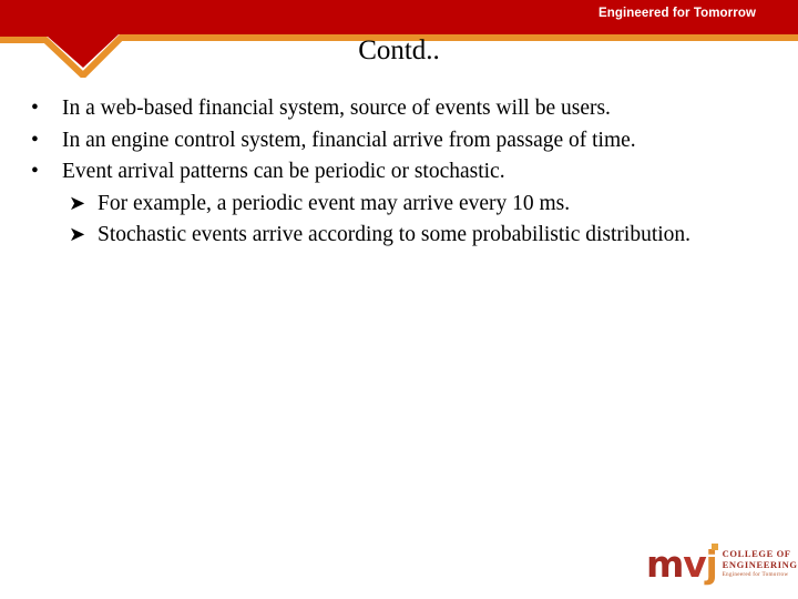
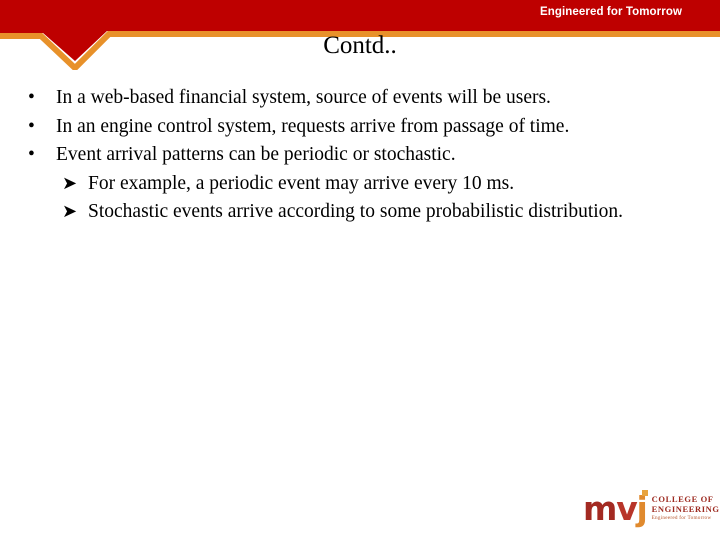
  Engineered for Tomorrow
  Contd..
  •
  In a web-based financial system, source of events will be users.
  •
- In an engine control system, financial arrive from passage of time.
+ In an engine control system, requests arrive from passage of time.
  •
  Event arrival patterns can be periodic or stochastic.
  ➤
  For example, a periodic event may arrive every 10 ms.
  ➤
  Stochastic events arrive according to some probabilistic distribution.
  mvj
  COLLEGE OF
  ENGINEERING
